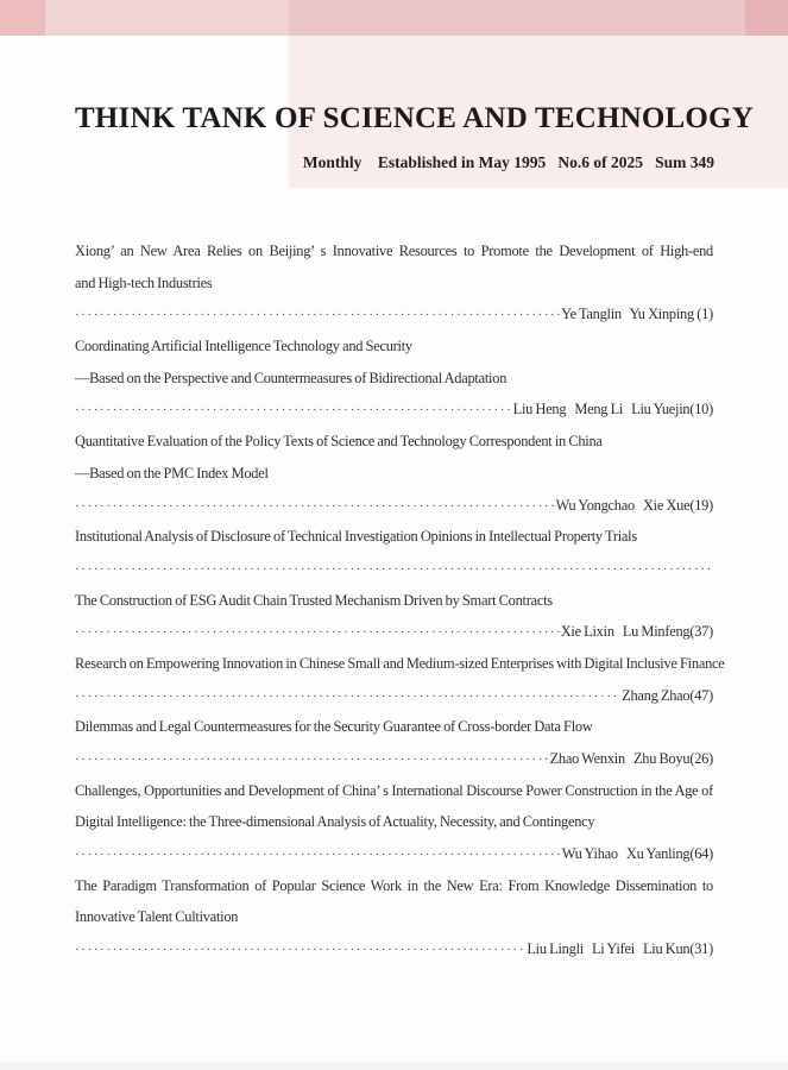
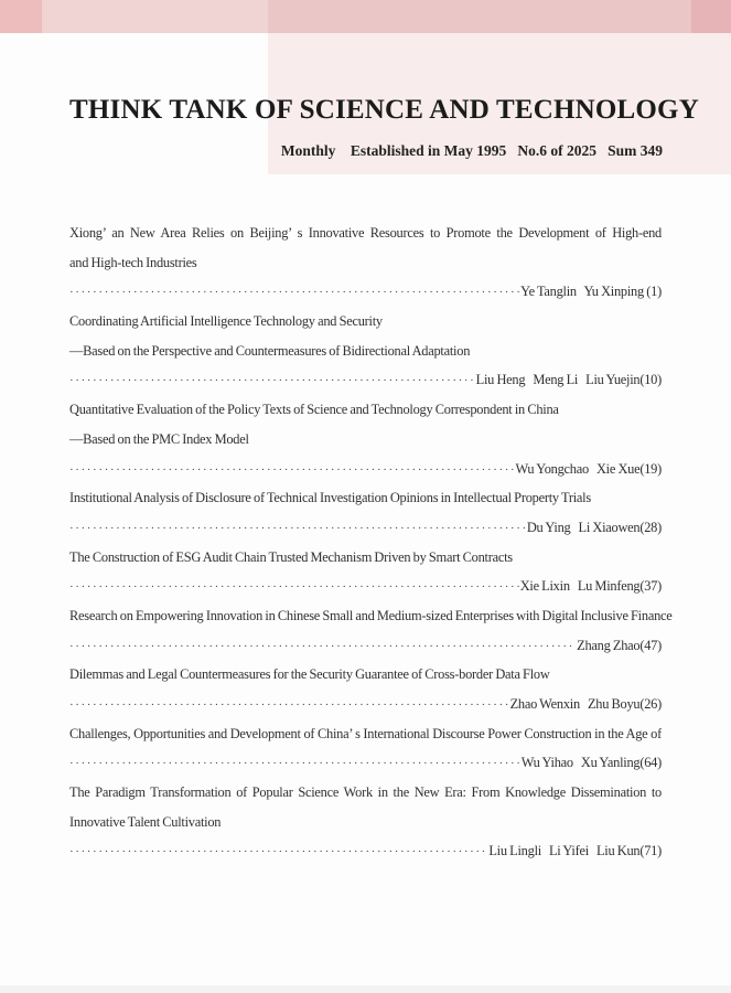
  THINK TANK OF SCIENCE AND TECHNOLOGY
  Monthly Established in May 1995 No.6 of 2025 Sum 349
  Xiong’ an New Area Relies on Beijing’ s Innovative Resources to Promote the Development of High-end
  and High-tech Industries
  Ye Tanglin Yu Xinping (1)
  Coordinating Artificial Intelligence Technology and Security
  —Based on the Perspective and Countermeasures of Bidirectional Adaptation
  Liu Heng Meng Li Liu Yuejin(10)
  Quantitative Evaluation of the Policy Texts of Science and Technology Correspondent in China
  —Based on the PMC Index Model
  Wu Yongchao Xie Xue(19)
  Institutional Analysis of Disclosure of Technical Investigation Opinions in Intellectual Property Trials
+ Du Ying Li Xiaowen(28)
  The Construction of ESG Audit Chain Trusted Mechanism Driven by Smart Contracts
  Xie Lixin Lu Minfeng(37)
  Research on Empowering Innovation in Chinese Small and Medium-sized Enterprises with Digital Inclusive Finance
  Zhang Zhao(47)
  Dilemmas and Legal Countermeasures for the Security Guarantee of Cross-border Data Flow
  Zhao Wenxin Zhu Boyu(26)
  Challenges, Opportunities and Development of China’ s International Discourse Power Construction in the Age of
- Digital Intelligence: the Three-dimensional Analysis of Actuality, Necessity, and Contingency
  Wu Yihao Xu Yanling(64)
  The Paradigm Transformation of Popular Science Work in the New Era: From Knowledge Dissemination to
  Innovative Talent Cultivation
- Liu Lingli Li Yifei Liu Kun(31)
+ Liu Lingli Li Yifei Liu Kun(71)
